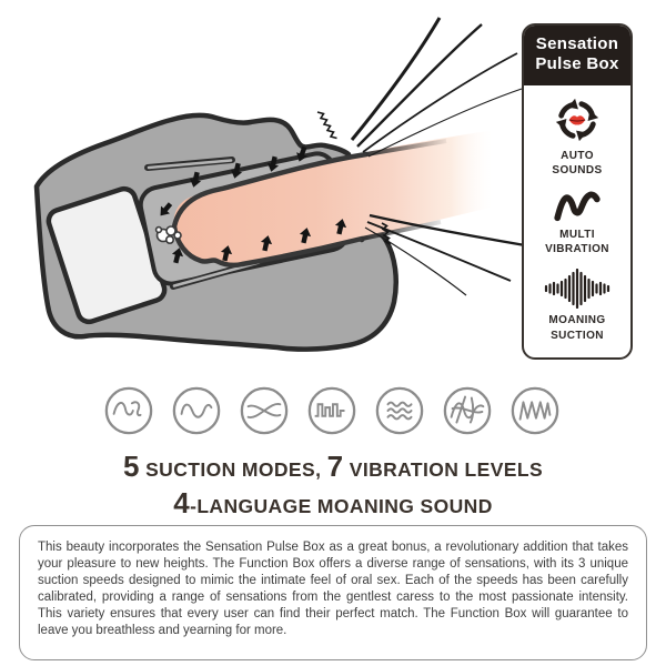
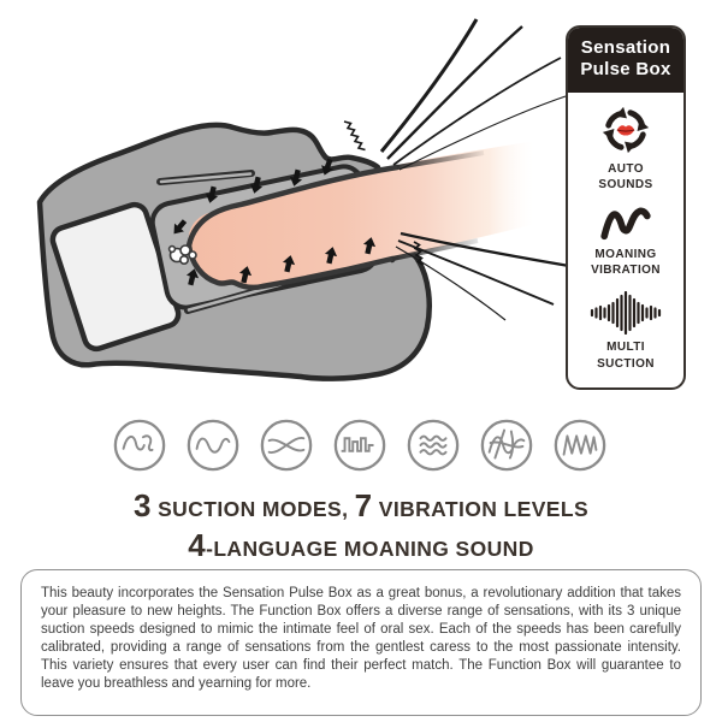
  Sensation
  Pulse Box
  AUTO
  SOUNDS
- MULTI
+ MOANING
  VIBRATION
- MOANING
+ MULTI
  SUCTION
- 5 SUCTION MODES, 7 VIBRATION LEVELS
+ 3 SUCTION MODES, 7 VIBRATION LEVELS
  4-LANGUAGE MOANING SOUND
  This beauty incorporates the Sensation Pulse Box as a great bonus, a revolutionary addition that takes your pleasure to new heights. The Function Box offers a diverse range of sensations, with its 3 unique suction speeds designed to mimic the intimate feel of oral sex. Each of the speeds has been carefully calibrated, providing a range of sensations from the gentlest caress to the most passionate intensity. This variety ensures that every user can find their perfect match. The Function Box will guarantee to leave you breathless and yearning for more.
